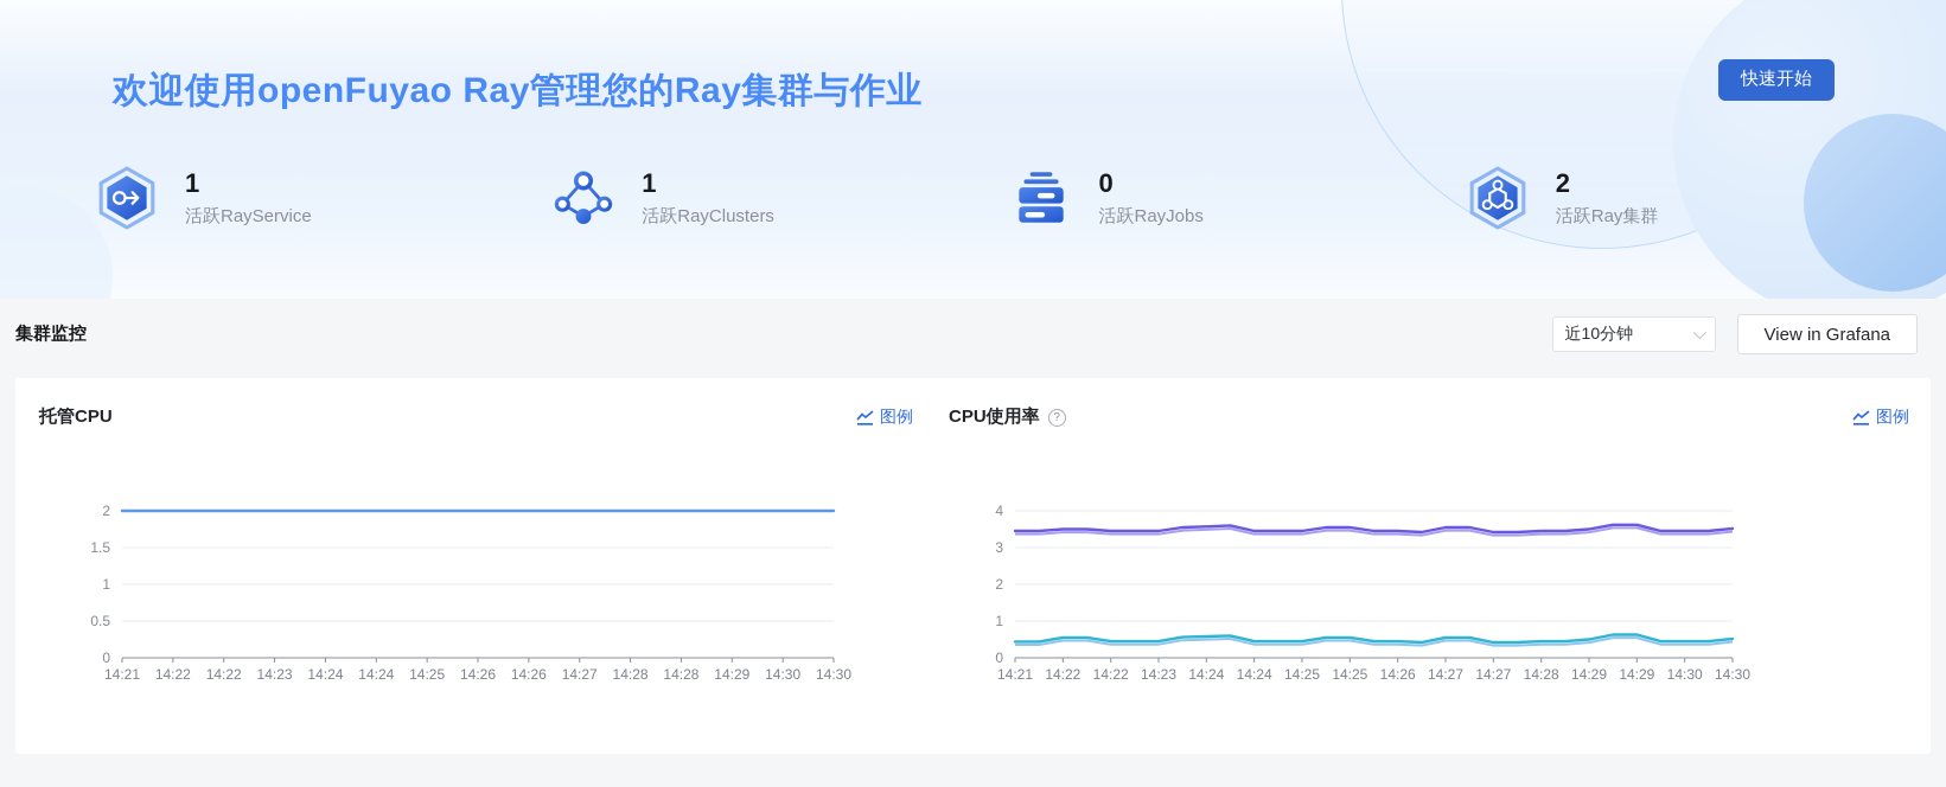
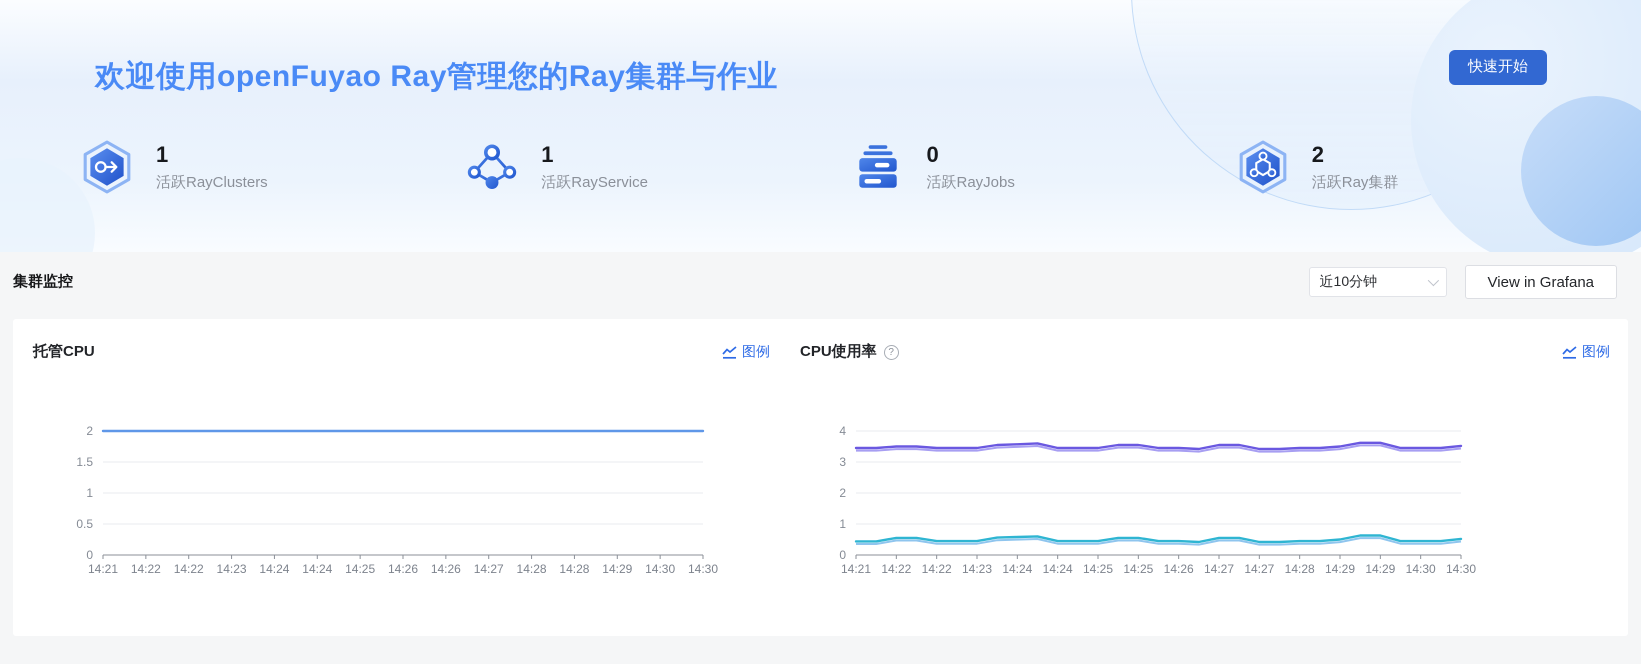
  欢迎使用openFuyao Ray管理您的Ray集群与作业
  快速开始
  1
- 活跃RayService
+ 活跃RayClusters
  1
- 活跃RayClusters
+ 活跃RayService
  0
  活跃RayJobs
  2
  活跃Ray集群
  集群监控
  近10分钟
  View in Grafana
  托管CPU
  图例
  0
  0.5
  1
  1.5
  2
  14:21
  14:22
  14:22
  14:23
  14:24
  14:24
  14:25
  14:26
  14:26
  14:27
  14:28
  14:28
  14:29
  14:30
  14:30
  CPU使用率
  ?
  图例
  0
  1
  2
  3
  4
  14:21
  14:22
  14:22
  14:23
  14:24
  14:24
  14:25
  14:25
  14:26
  14:27
  14:27
  14:28
  14:29
  14:29
  14:30
  14:30
